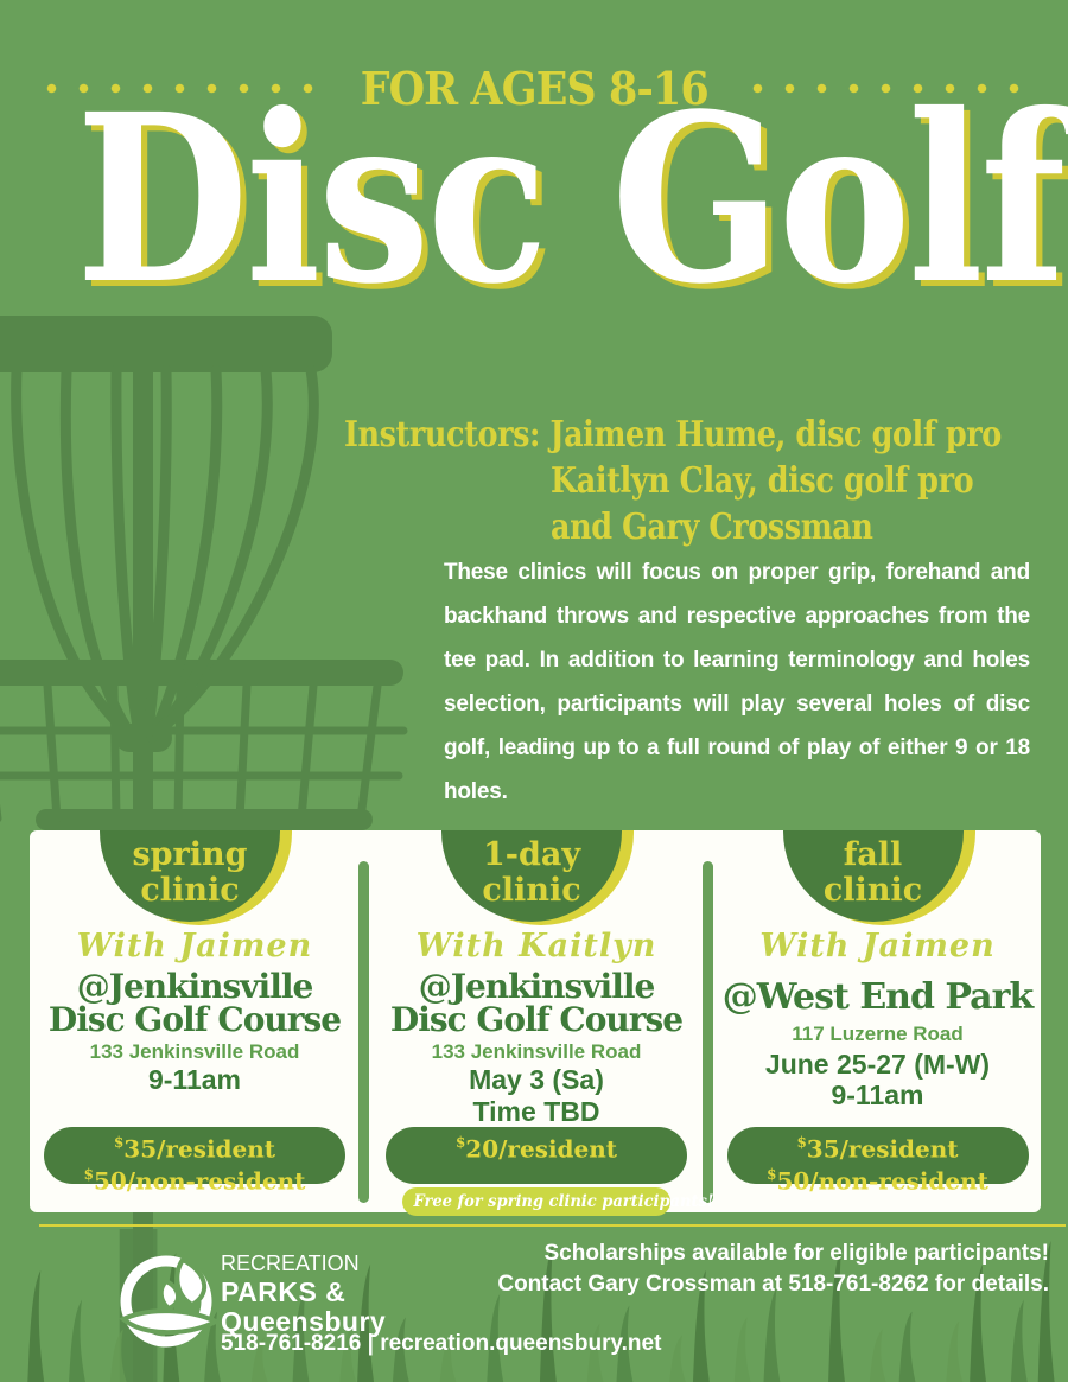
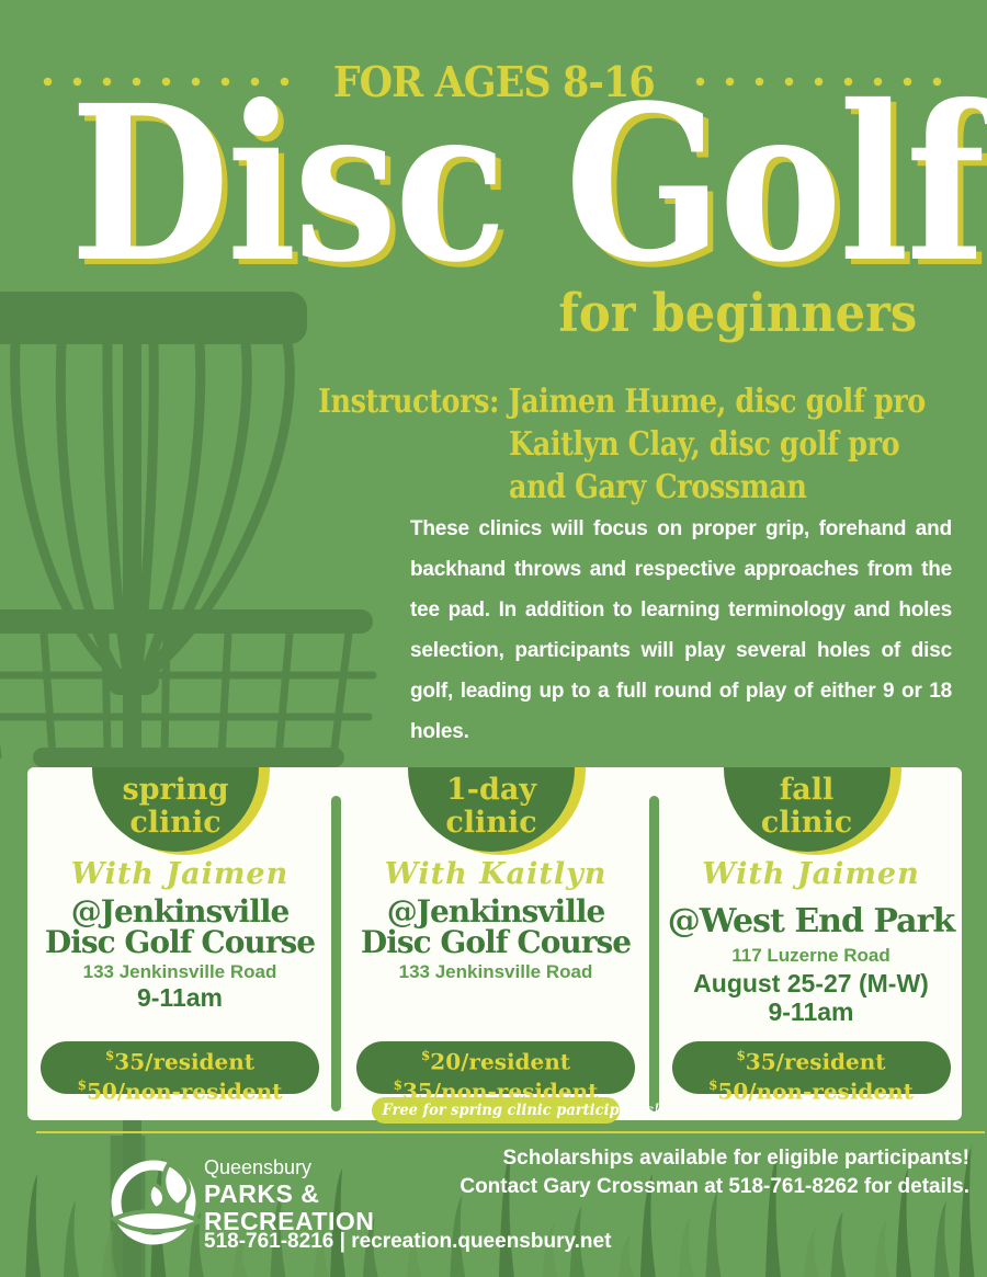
  FOR AGES 8-16
  Disc Golf
+ for beginners
  Instructors: Jaimen Hume, disc golf pro
  Kaitlyn Clay, disc golf pro
  and Gary Crossman
  These clinics will focus on proper grip, forehand and backhand throws and respective approaches from the tee pad. In addition to learning terminology and holes selection, participants will play several holes of disc golf, leading up to a full round of play of either 9 or 18 holes.
  spring
  clinic
  With Jaimen
  @Jenkinsville
  Disc Golf Course
  133 Jenkinsville Road
  9-11am
  $35/resident
  $50/non-resident
  1-day
  clinic
  With Kaitlyn
  @Jenkinsville
  Disc Golf Course
  133 Jenkinsville Road
- May 3 (Sa)
- Time TBD
  $20/resident
+ $35/non-resident
  Free for spring clinic participants!
  fall
  clinic
  With Jaimen
  @West End Park
  117 Luzerne Road
- June 25-27 (M-W)
+ August 25-27 (M-W)
  9-11am
  $35/resident
  $50/non-resident
- RECREATION
+ Queensbury
  PARKS &
- Queensbury
+ RECREATION
  518-761-8216 | recreation.queensbury.net
  Scholarships available for eligible participants!
  Contact Gary Crossman at 518-761-8262 for details.
